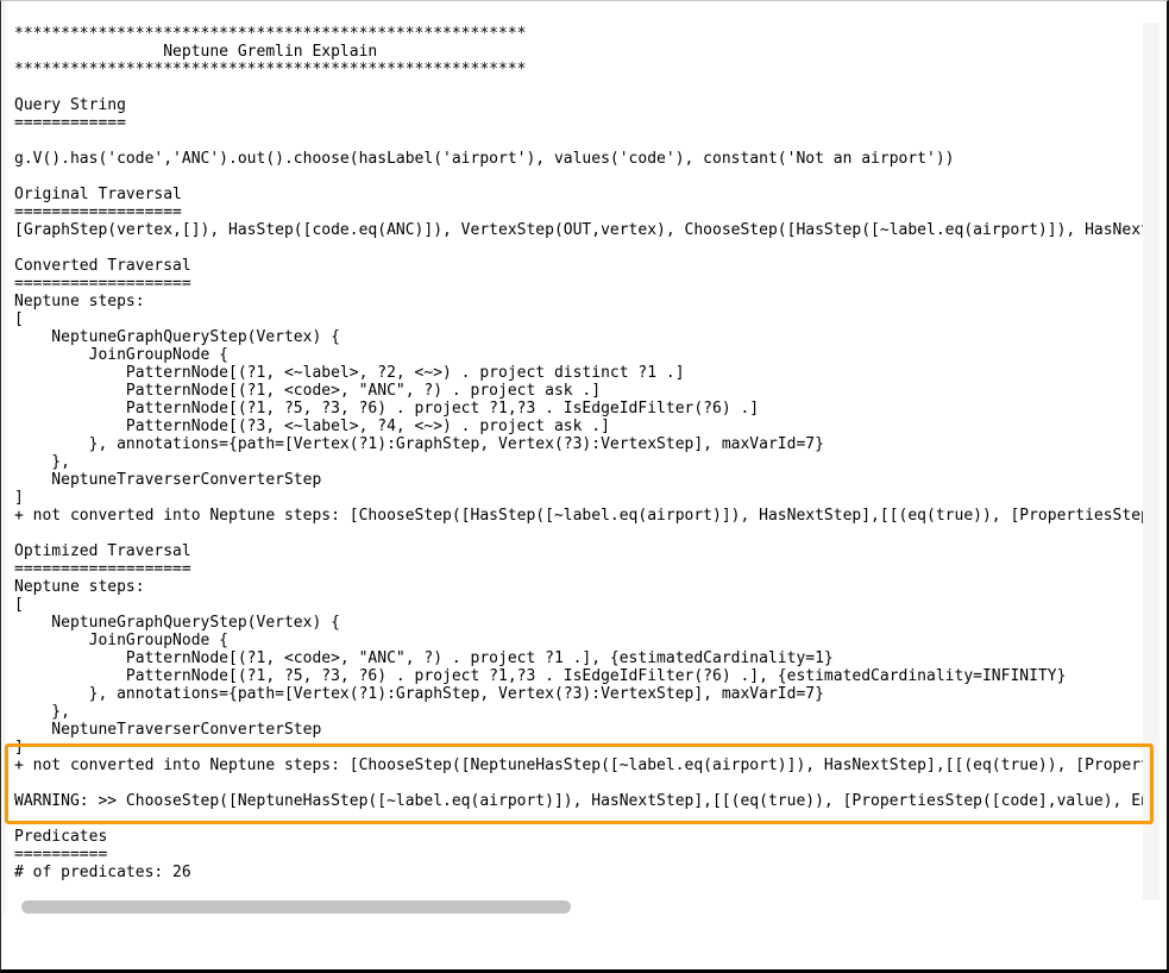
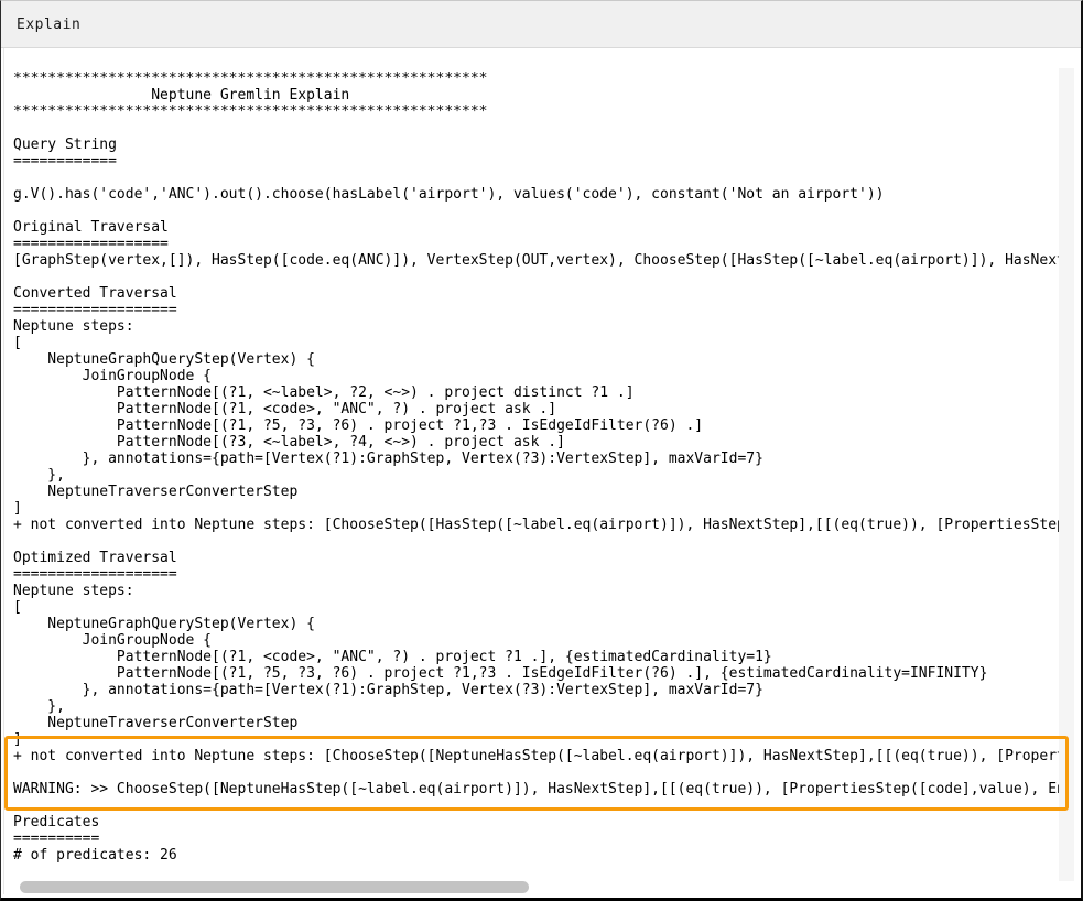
+ Explain
  *******************************************************
  Neptune Gremlin Explain
  *******************************************************
  Query String
  ============
  g.V().has('code','ANC').out().choose(hasLabel('airport'), values('code'), constant('Not an airport'))
  Original Traversal
  ==================
  Converted Traversal
  ===================
  Neptune steps:
  [
  NeptuneGraphQueryStep(Vertex) {
  JoinGroupNode {
  PatternNode[(?1, <~label>, ?2, <~>) . project distinct ?1 .]
  PatternNode[(?1, <code>, "ANC", ?) . project ask .]
  PatternNode[(?1, ?5, ?3, ?6) . project ?1,?3 . IsEdgeIdFilter(?6) .]
  PatternNode[(?3, <~label>, ?4, <~>) . project ask .]
  }, annotations={path=[Vertex(?1):GraphStep, Vertex(?3):VertexStep], maxVarId=7}
  },
  NeptuneTraverserConverterStep
  ]
  Optimized Traversal
  ===================
  Neptune steps:
  [
  NeptuneGraphQueryStep(Vertex) {
  JoinGroupNode {
  PatternNode[(?1, <code>, "ANC", ?) . project ?1 .], {estimatedCardinality=1}
  PatternNode[(?1, ?5, ?3, ?6) . project ?1,?3 . IsEdgeIdFilter(?6) .], {estimatedCardinality=INFINITY}
  }, annotations={path=[Vertex(?1):GraphStep, Vertex(?3):VertexStep], maxVarId=7}
  },
  NeptuneTraverserConverterStep
  ]
  Predicates
  ==========
  # of predicates: 26
